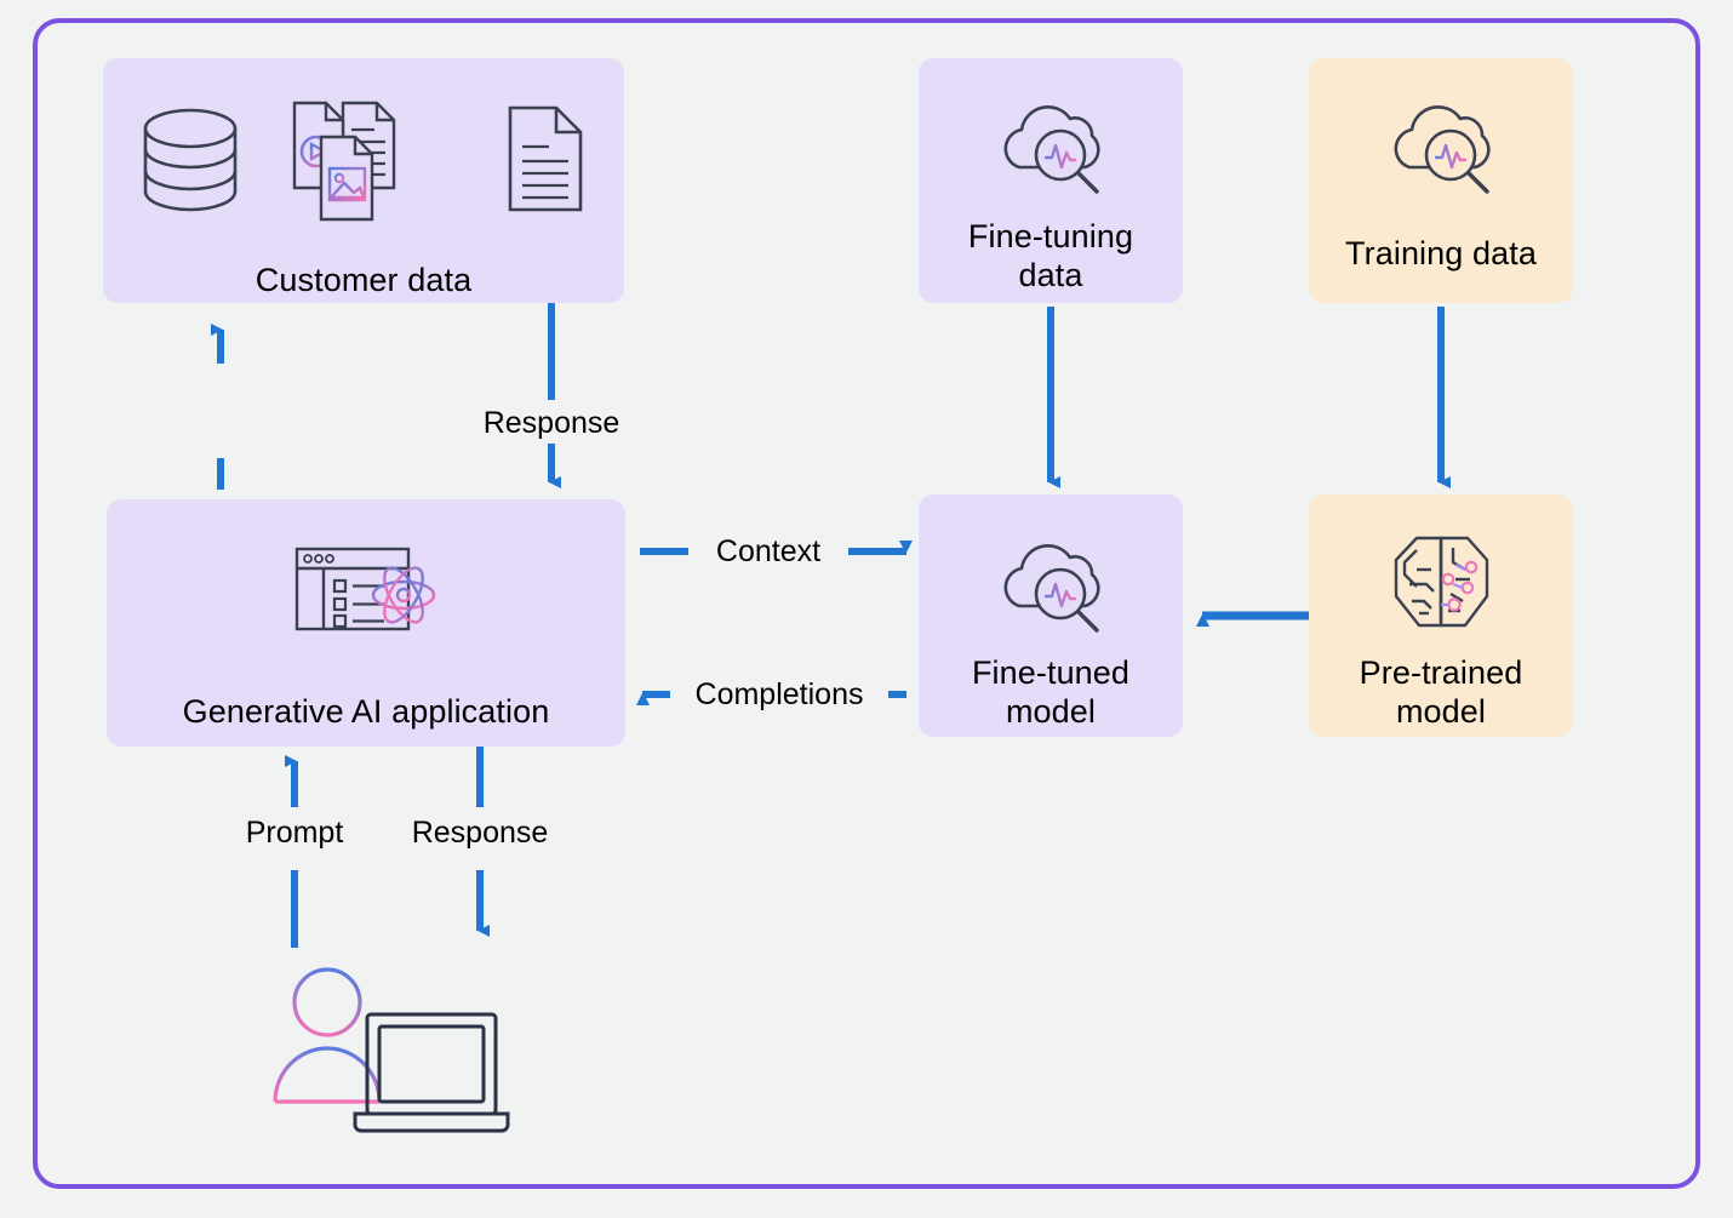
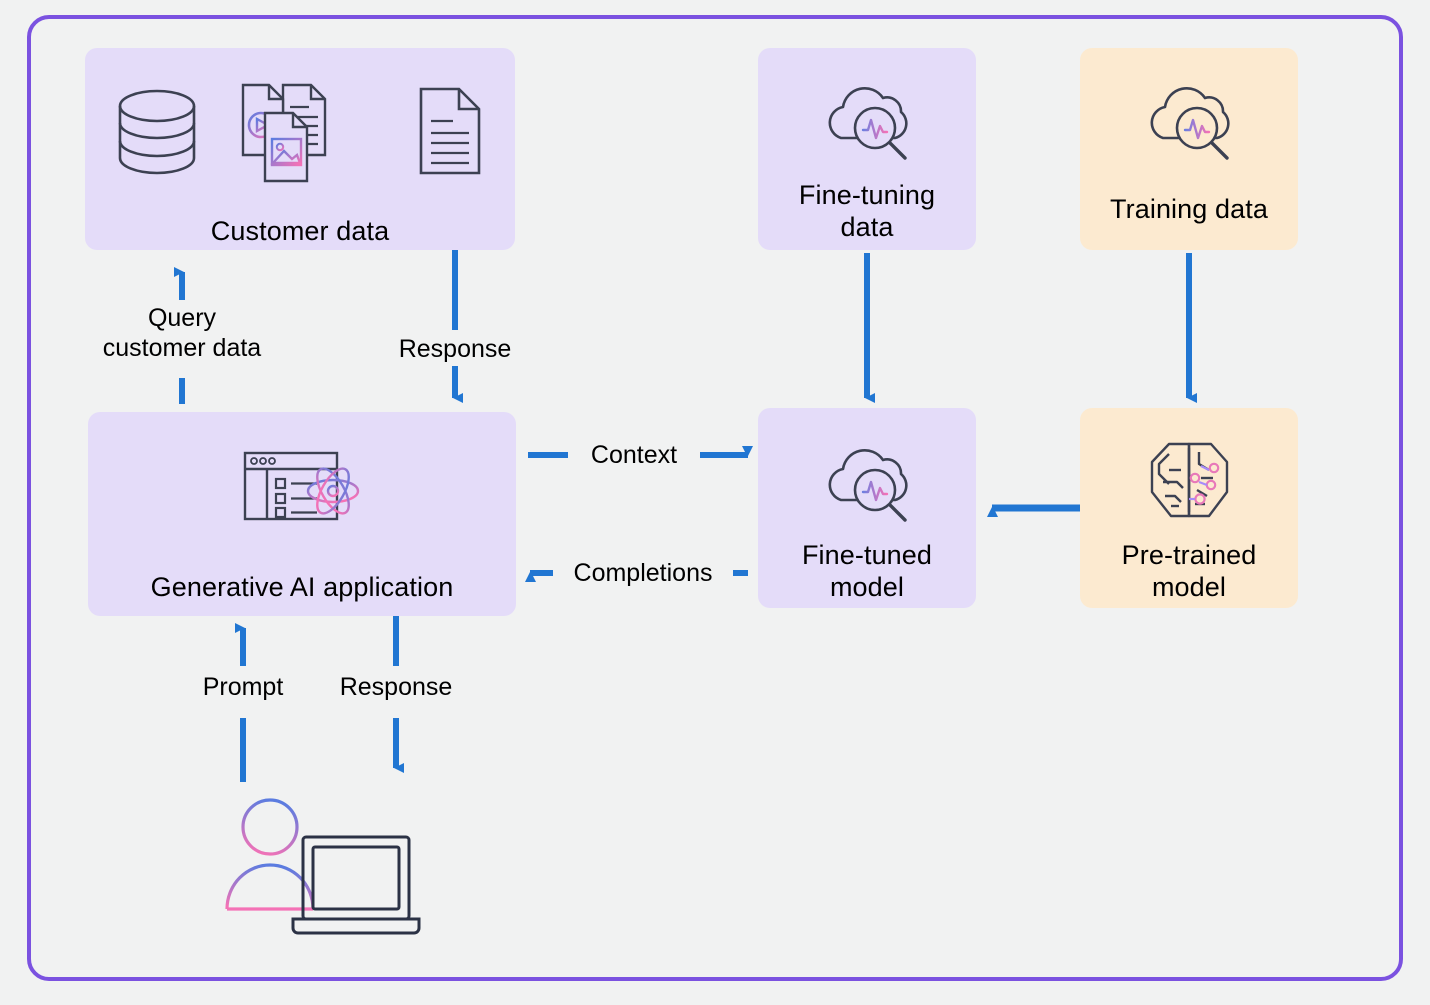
  Customer data
  Fine-tuning
  data
  Training data
  Generative AI application
  Fine-tuned
  model
  Pre-trained
  model
+ Query
+ customer data
  Response
  Context
  Completions
  Prompt
  Response
